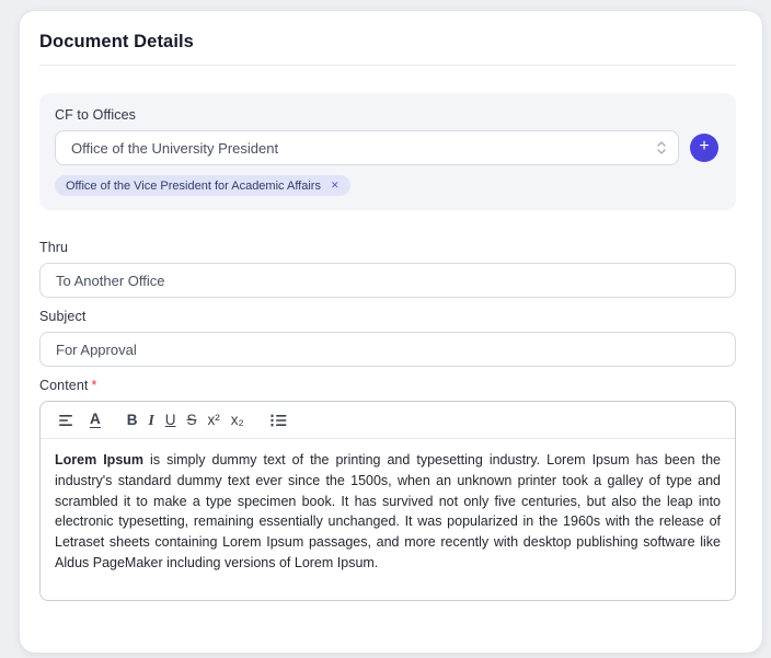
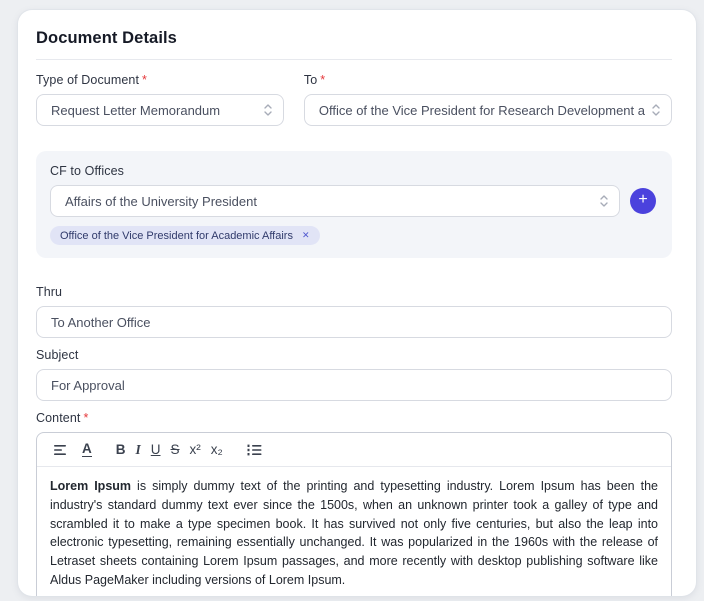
  Document Details
+ Type of Document *
+ Request Letter Memorandum
+ To *
+ Office of the Vice President for Research Development a
  CF to Offices
- Office of the University President
+ Affairs of the University President
  +
  Office of the Vice President for Academic Affairs
  ✕
  Thru
  To Another Office
  Subject
  For Approval
  Content *
  A
  B
  I
  U
  S
  x²
  x₂
  Lorem Ipsum is simply dummy text of the printing and typesetting industry. Lorem Ipsum has been the industry's standard dummy text ever since the 1500s, when an unknown printer took a galley of type and scrambled it to make a type specimen book. It has survived not only five centuries, but also the leap into electronic typesetting, remaining essentially unchanged. It was popularized in the 1960s with the release of Letraset sheets containing Lorem Ipsum passages, and more recently with desktop publishing software like Aldus PageMaker including versions of Lorem Ipsum.
